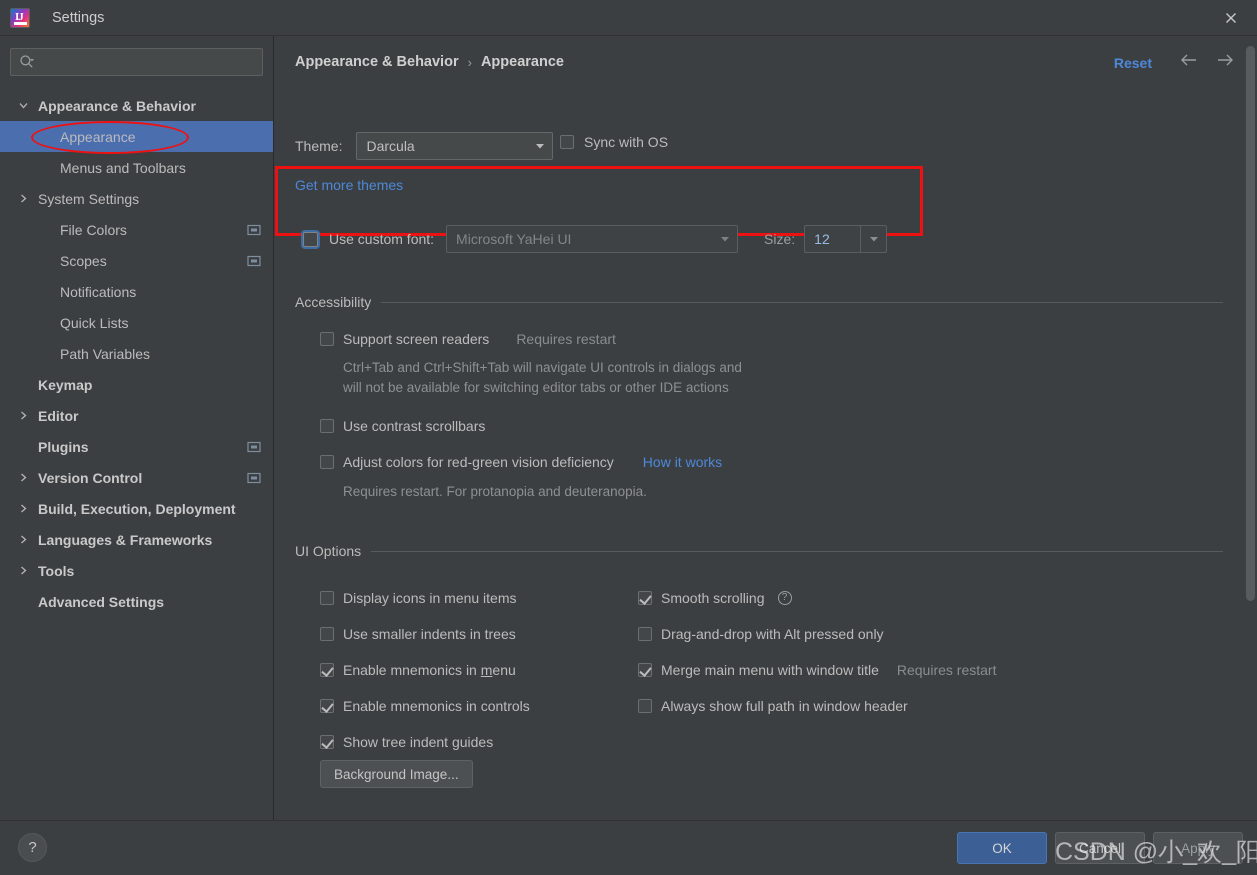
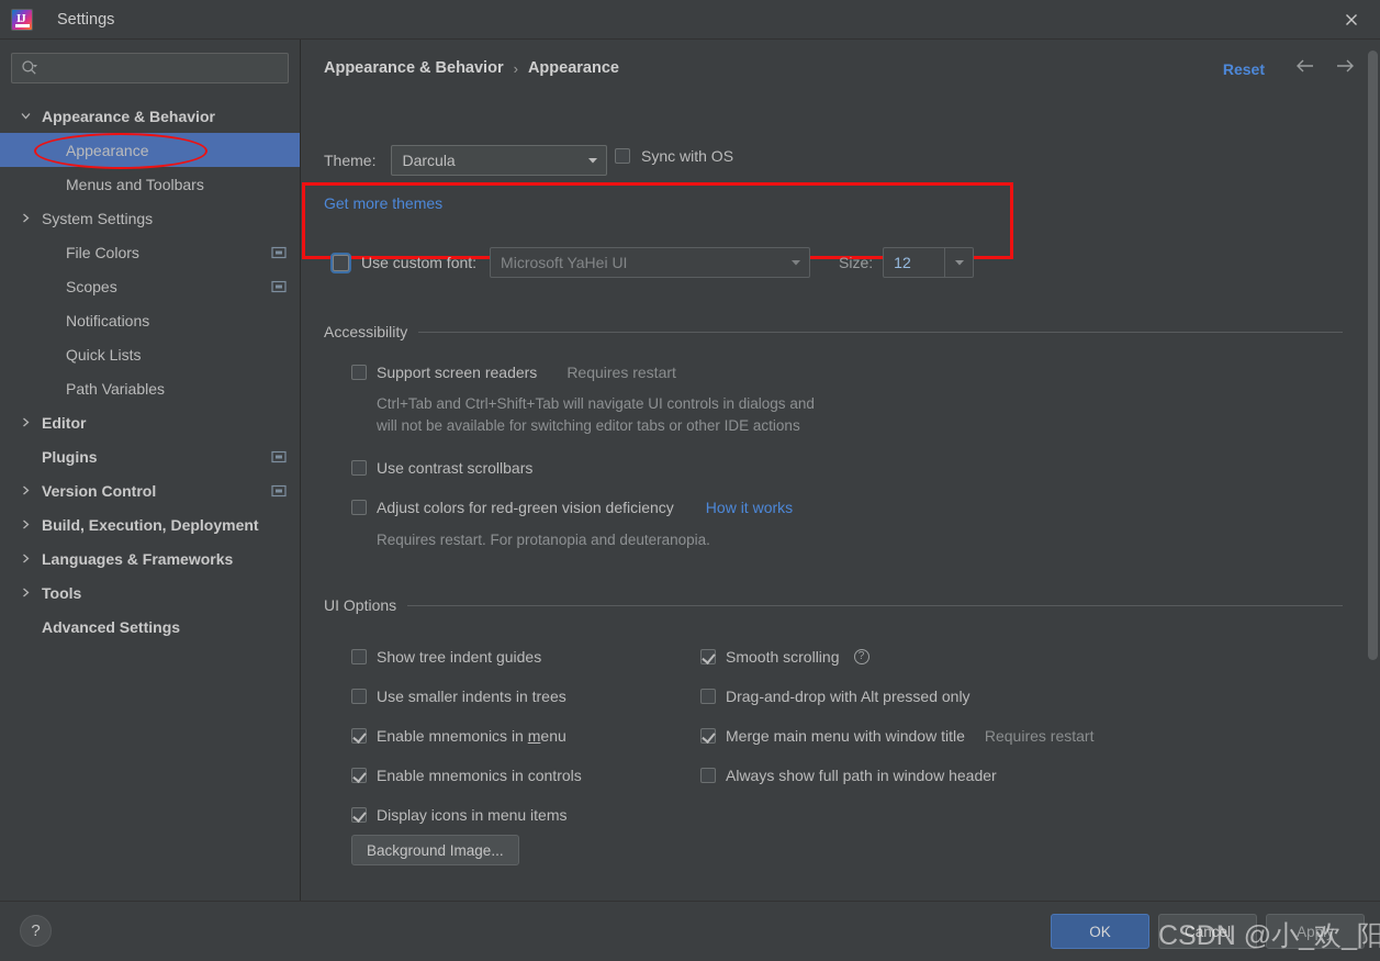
  IJ
  Settings
  Appearance & Behavior
  Appearance
  Menus and Toolbars
  System Settings
  File Colors
  Scopes
  Notifications
  Quick Lists
  Path Variables
- Keymap
  Editor
  Plugins
  Version Control
  Build, Execution, Deployment
  Languages & Frameworks
  Tools
  Advanced Settings
  Appearance & Behavior
  ›
  Appearance
  Reset
  Theme:
  Darcula
  Sync with OS
  Get more themes
  Use custom font:
  Microsoft YaHei UI
  Size:
  12
  Accessibility
  Support screen readers
  Requires restart
  Ctrl+Tab and Ctrl+Shift+Tab will navigate UI controls in dialogs and
  will not be available for switching editor tabs or other IDE actions
  Use contrast scrollbars
  Adjust colors for red-green vision deficiency
  How it works
  Requires restart. For protanopia and deuteranopia.
  UI Options
- Display icons in menu items
+ Show tree indent guides
  Use smaller indents in trees
  Enable mnemonics in menu
  Enable mnemonics in controls
- Show tree indent guides
+ Display icons in menu items
  Smooth scrolling
  ?
  Drag-and-drop with Alt pressed only
  Merge main menu with window title
  Requires restart
  Always show full path in window header
  Background Image...
  ?
  OK
  Cancel
  Apply
  CSDN @小_欢_阳
